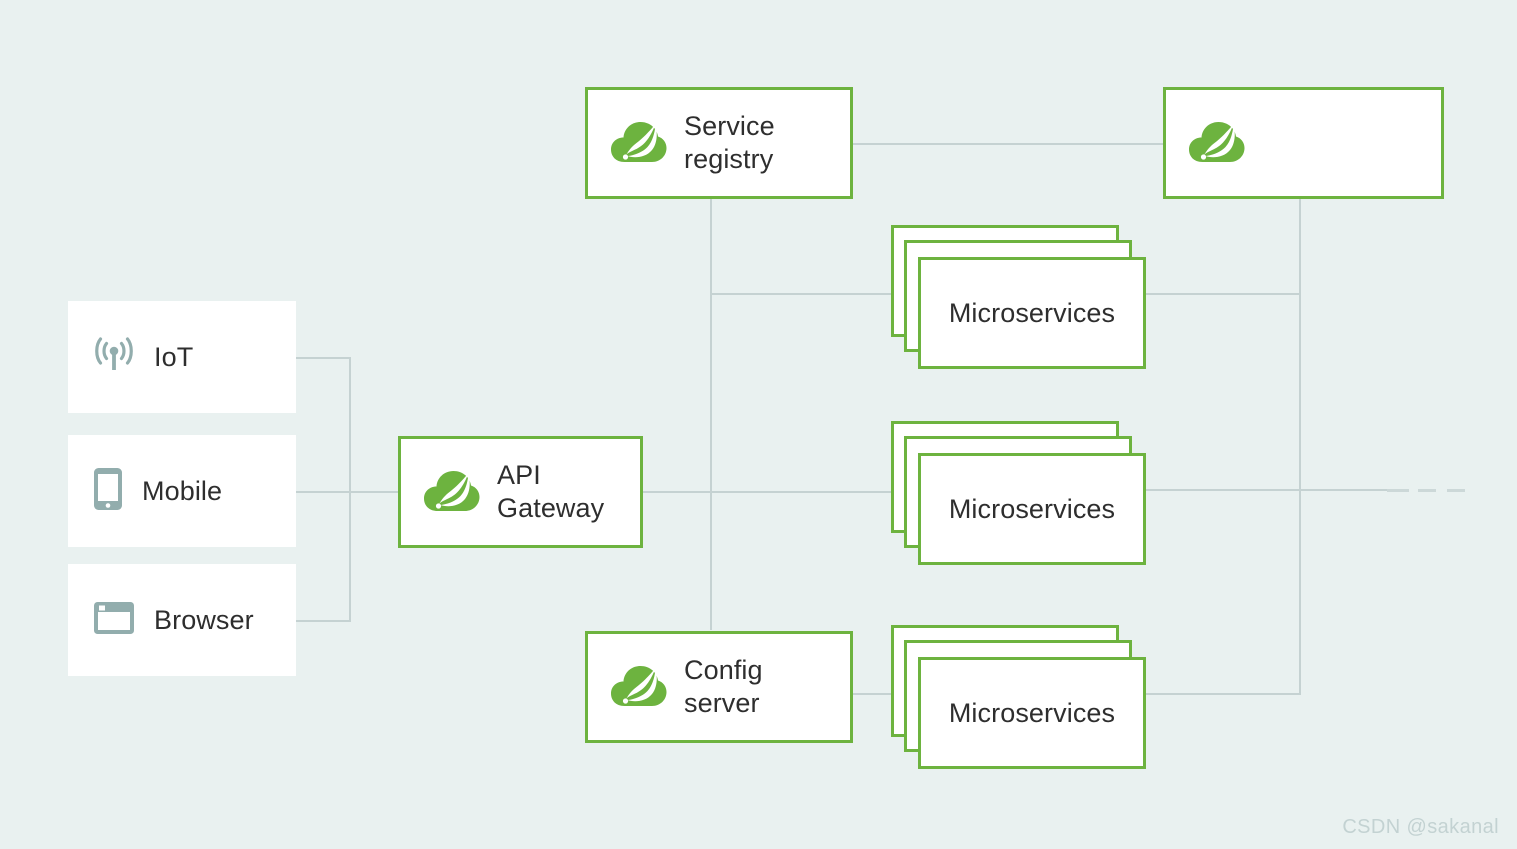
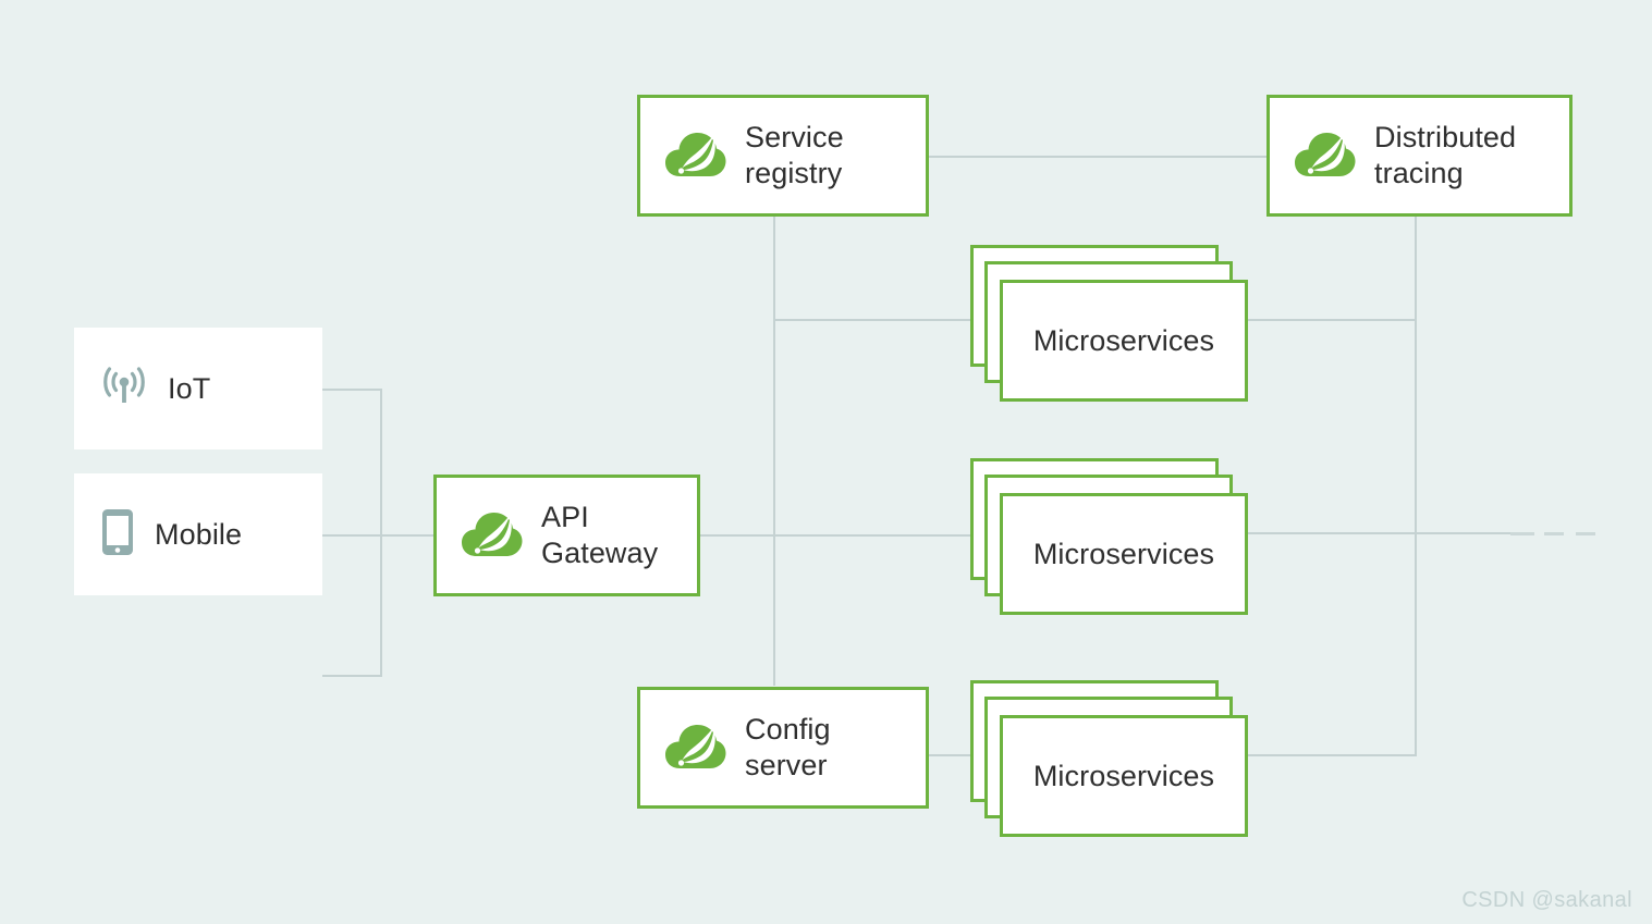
  IoT
  Mobile
- Browser
  Service
  registry
+ Distributed
+ tracing
  API
  Gateway
  Config
  server
  Microservices
  Microservices
  Microservices
  CSDN @sakanal
